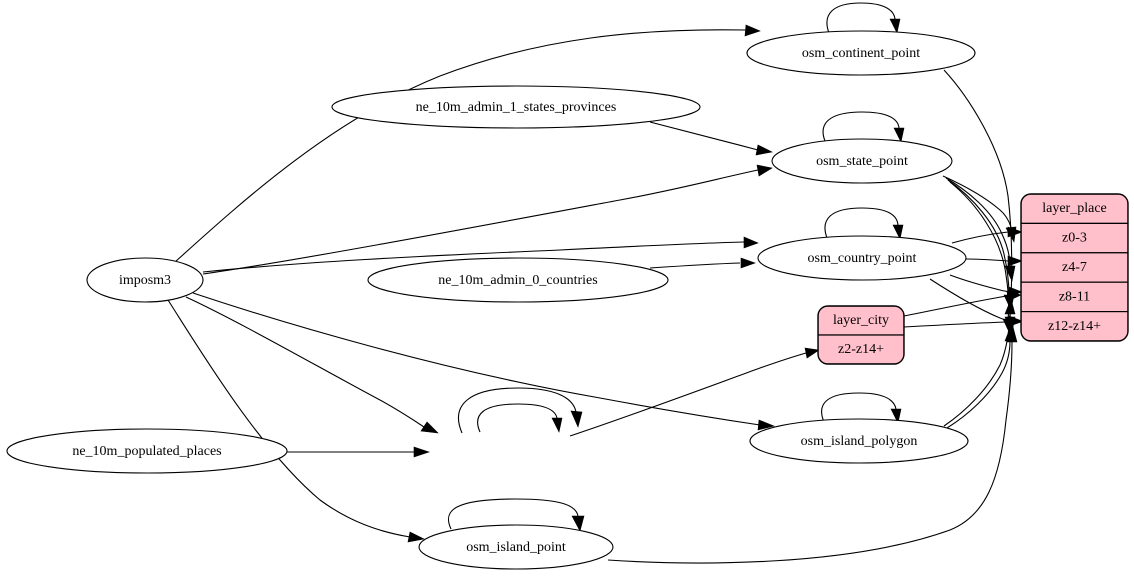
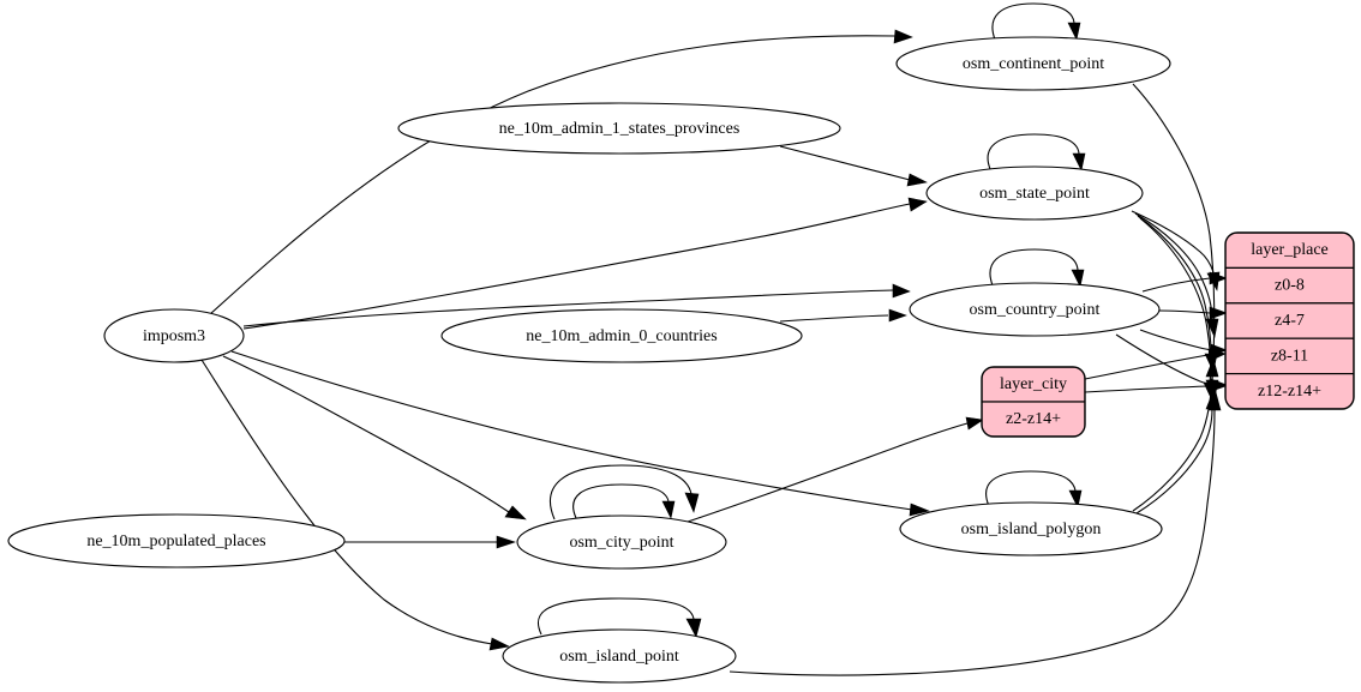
  imposm3
  ne_10m_admin_1_states_provinces
  ne_10m_admin_0_countries
  ne_10m_populated_places
  osm_continent_point
  osm_state_point
  osm_country_point
+ osm_city_point
  osm_island_point
  osm_island_polygon
  layer_city
  z2-z14+
  layer_place
- z0-3
+ z0-8
  z4-7
  z8-11
  z12-z14+
